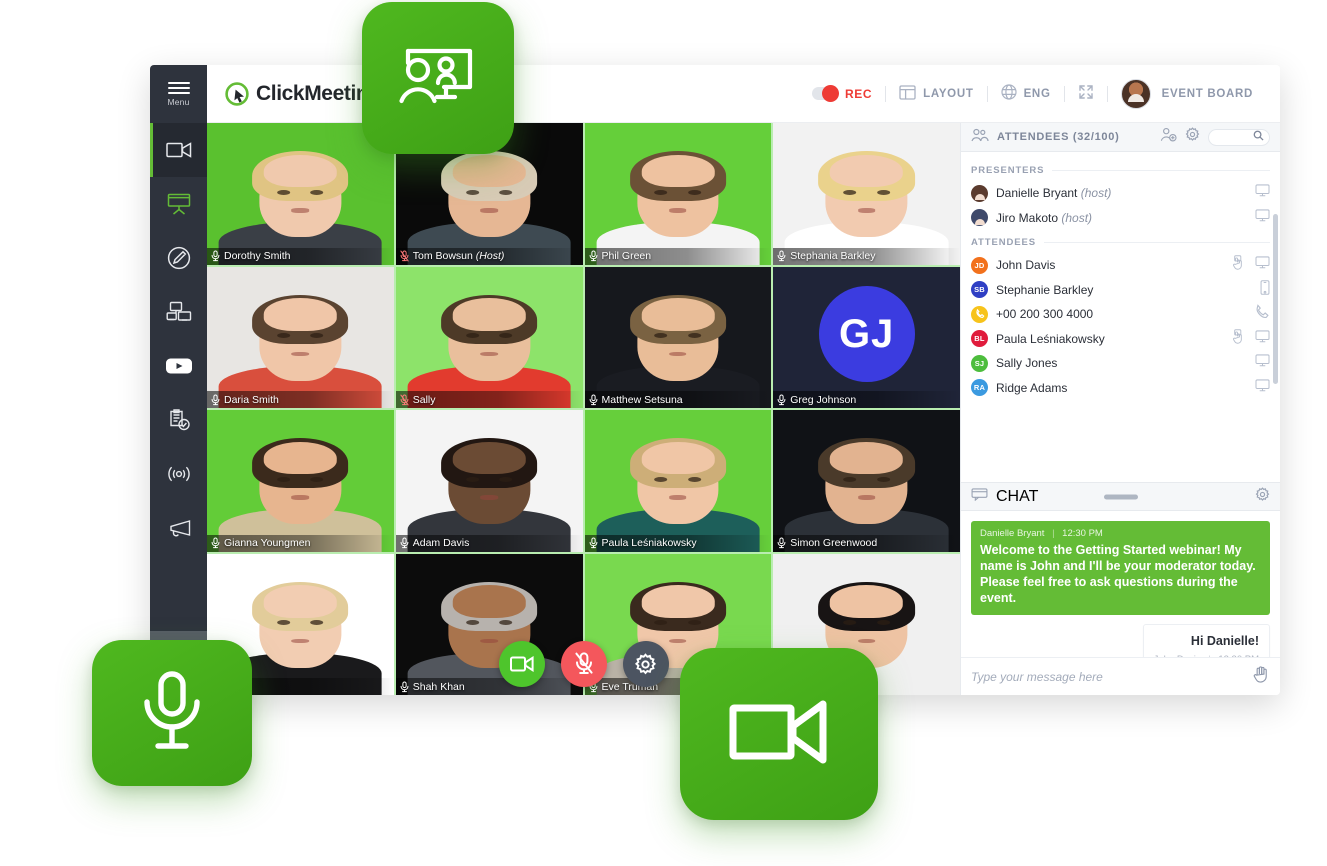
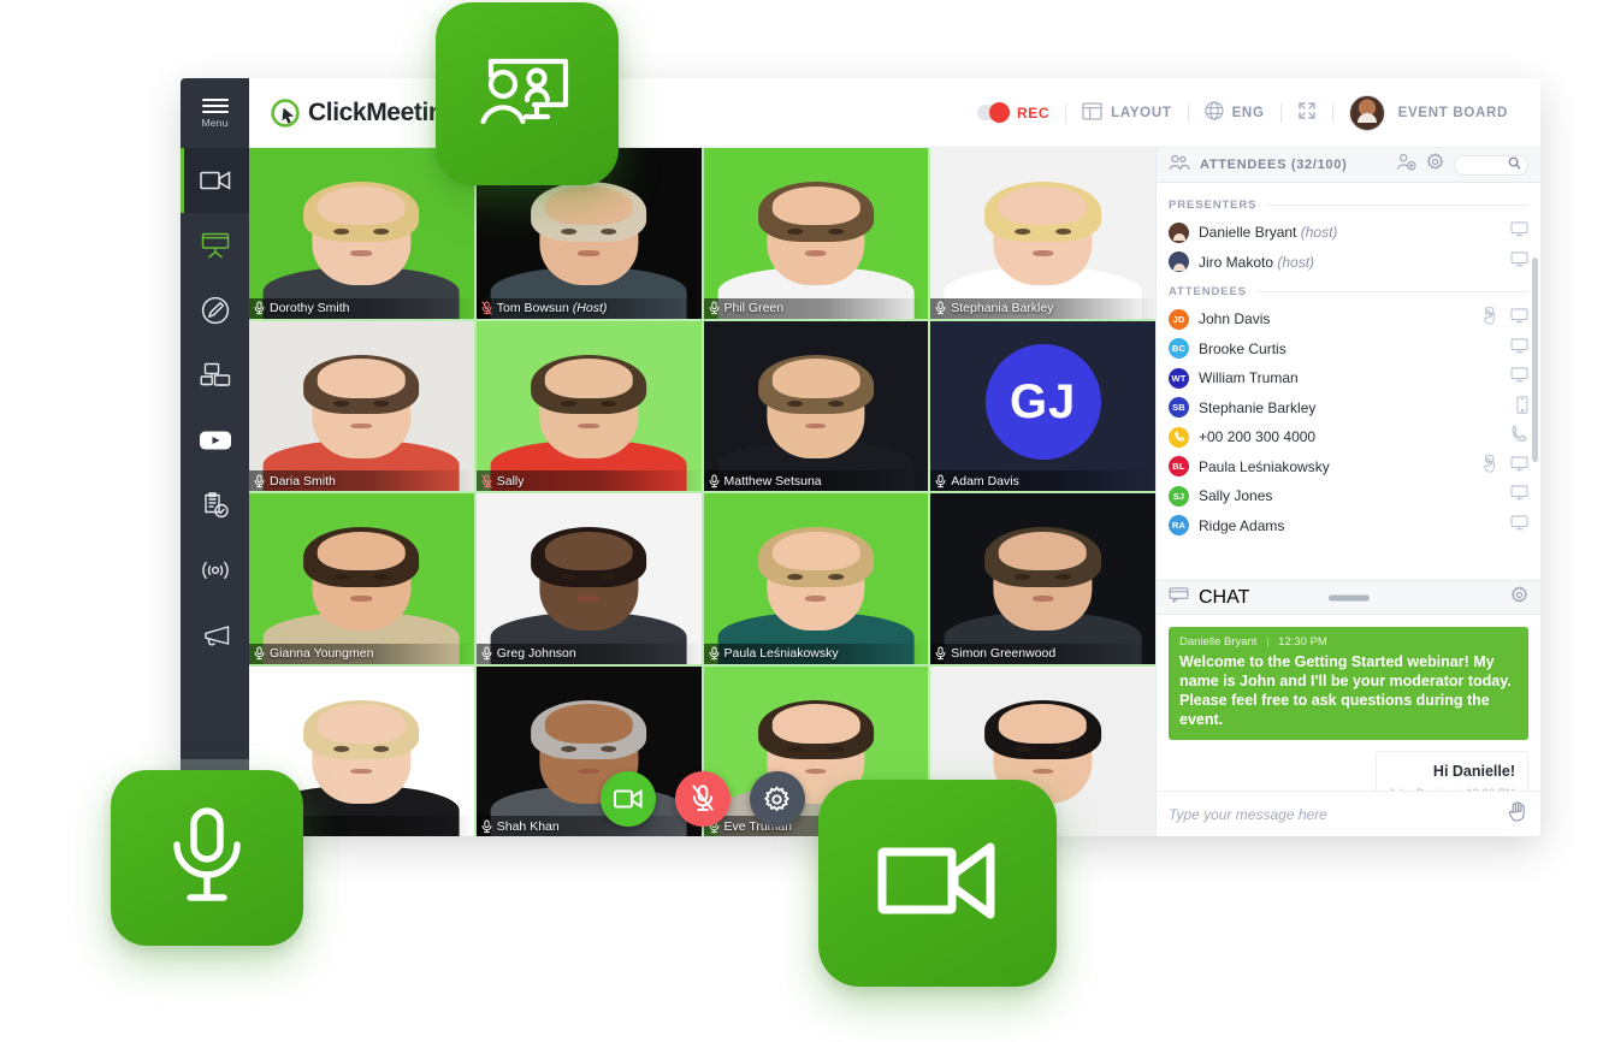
  Menu
  ClickMeeti
  REC
  LAYOUT
  ENG
  EVENT BOARD
  Dorothy Smith
  Tom Bowsun (Host)
  Phil Green
  Stephania Barkley
  Daria Smith
  Sally
  Matthew Setsuna
  GJ
- Greg Johnson
+ Adam Davis
  Gianna Youngmen
- Adam Davis
+ Greg Johnson
  Paula Leśniakowsky
  Simon Greenwood
  Shah Khan
  Eve Trun
  ATTENDEES (32/100)
  PRESENTERS
  Danielle Bryant (host)
  Jiro Makoto (host)
  ATTENDEES
  JD
  John Davis
+ BC
+ Brooke Curtis
+ WT
+ William Truman
  SB
  Stephanie Barkley
  +00 200 300 4000
  BL
  Paula Leśniakowsky
  SJ
  Sally Jones
  RA
  Ridge Adams
  CHAT
  Danielle Bryant | 12:30 PM
  Welcome to the Getting Started webinar! My name is John and I'll be your moderator today. Please feel free to ask questions during the event.
  Hi Danielle!
  Type your message here
